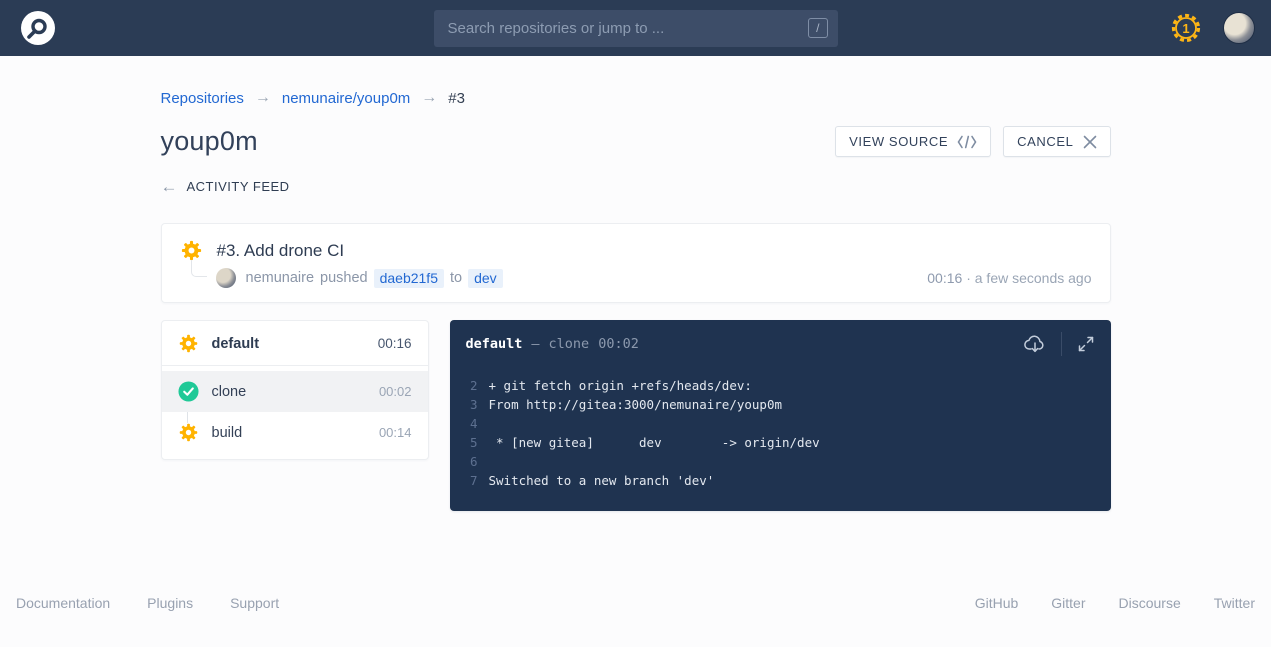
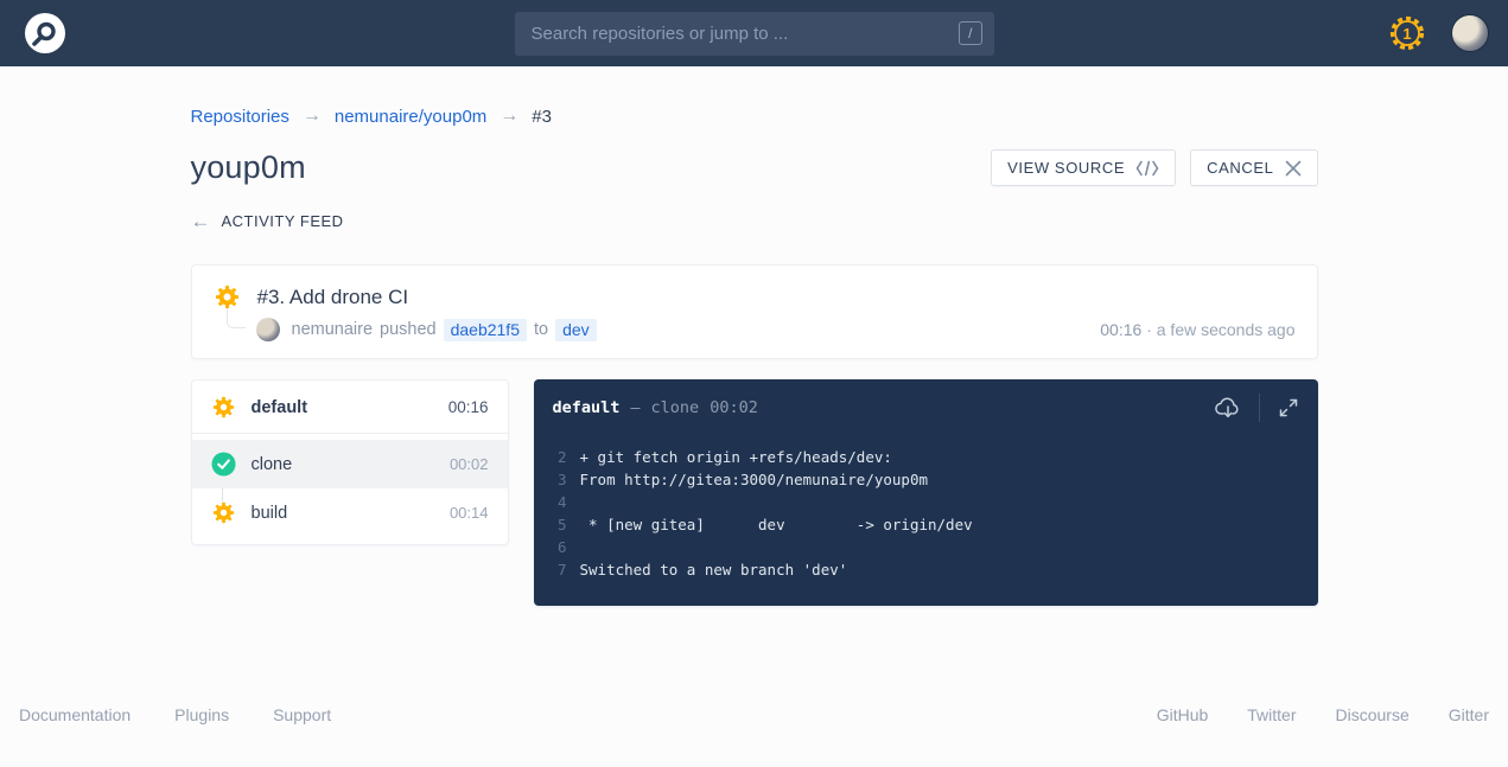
  Search repositories or jump to ...
  /
  1
  Repositories
  →
  nemunaire/youp0m
  →
  #3
  youp0m
  VIEW SOURCE
  CANCEL
  ←
  ACTIVITY FEED
  #3. Add drone CI
  nemunaire
  pushed
  daeb21f5
  to
  dev
  00:16 · a few seconds ago
  default
  00:16
  clone
  00:02
  build
  00:14
  default
  —
  clone
  00:02
  2
  + git fetch origin +refs/heads/dev:
  3
  From http://gitea:3000/nemunaire/youp0m
  4
  5
  * [new gitea] dev -> origin/dev
  6
  7
  Switched to a new branch 'dev'
  Documentation
  Plugins
  Support
  GitHub
- Gitter
+ Twitter
  Discourse
- Twitter
+ Gitter
